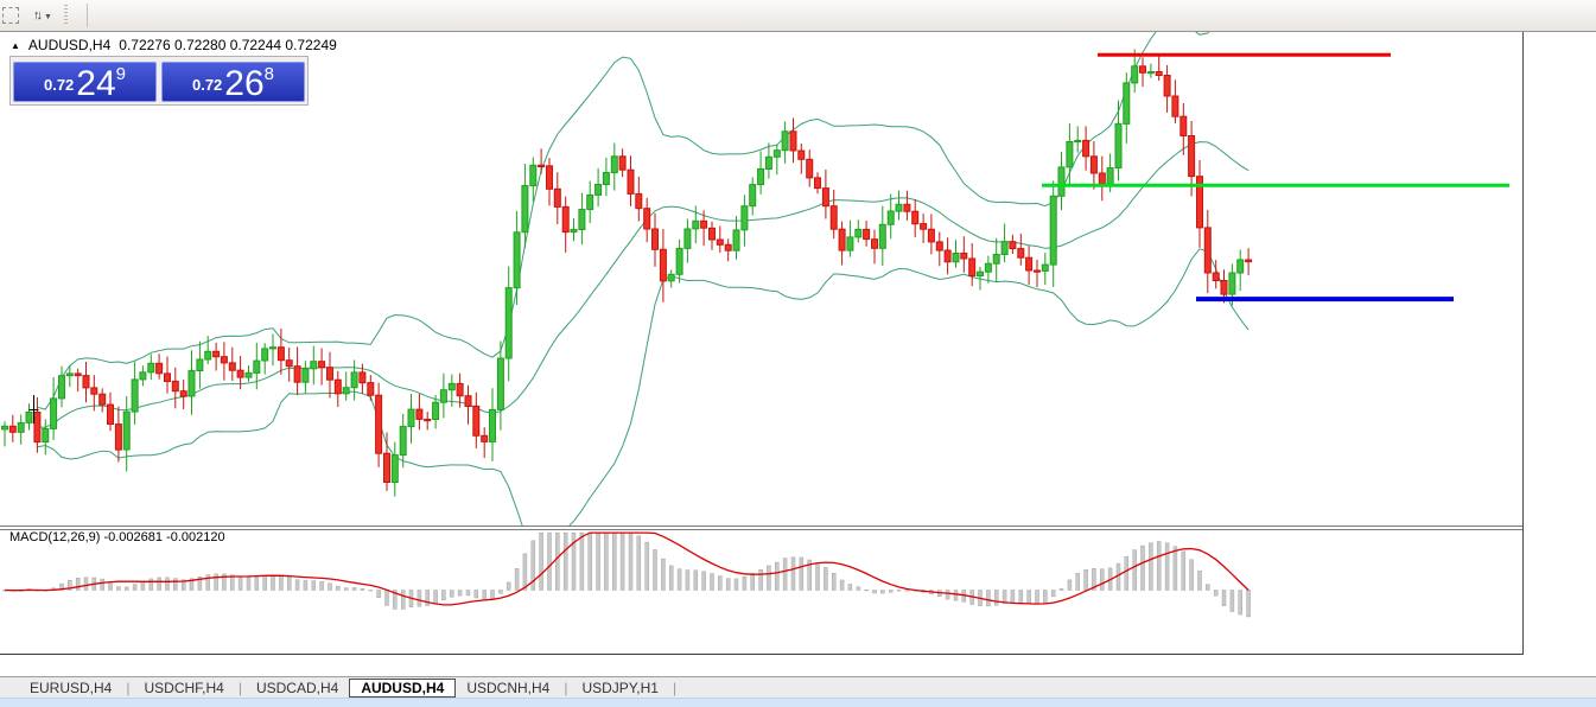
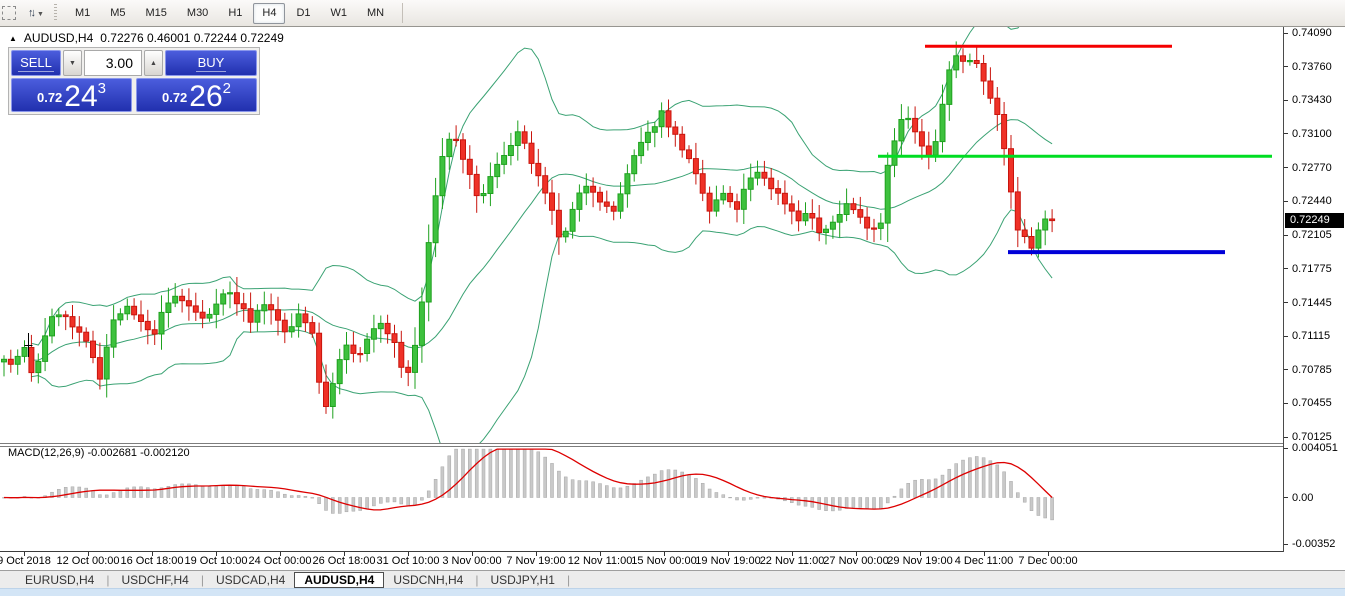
  ↑↓
+ M1
+ M5
+ M15
+ M30
+ H1
+ H4
+ D1
+ W1
+ MN
  ▲
  AUDUSD,H4
- 0.72276 0.72280 0.72244 0.72249
+ 0.72276 0.46001 0.72244 0.72249
+ SELL
+ 3.00
+ BUY
  0.72
  24
- 9
+ 3
  0.72
  26
- 8
+ 2
  MACD(12,26,9) -0.002681 -0.002120
+ 0.74090
+ 0.73760
+ 0.73430
+ 0.73100
+ 0.72770
+ 0.72440
+ 0.72105
+ 0.71775
+ 0.71445
+ 0.71115
+ 0.70785
+ 0.70455
+ 0.70125
+ 0.72249
+ 0.004051
+ 0.00
+ -0.00352
+ 9 Oct 2018
+ 12 Oct 00:00
+ 16 Oct 18:00
+ 19 Oct 10:00
+ 24 Oct 00:00
+ 26 Oct 18:00
+ 31 Oct 10:00
+ 3 Nov 00:00
+ 7 Nov 19:00
+ 12 Nov 11:00
+ 15 Nov 00:00
+ 19 Nov 19:00
+ 22 Nov 11:00
+ 27 Nov 00:00
+ 29 Nov 19:00
+ 4 Dec 11:00
+ 7 Dec 00:00
  EURUSD,H4
  |
  USDCHF,H4
  |
  USDCAD,H4
  AUDUSD,H4
  USDCNH,H4
  |
  USDJPY,H1
  |
